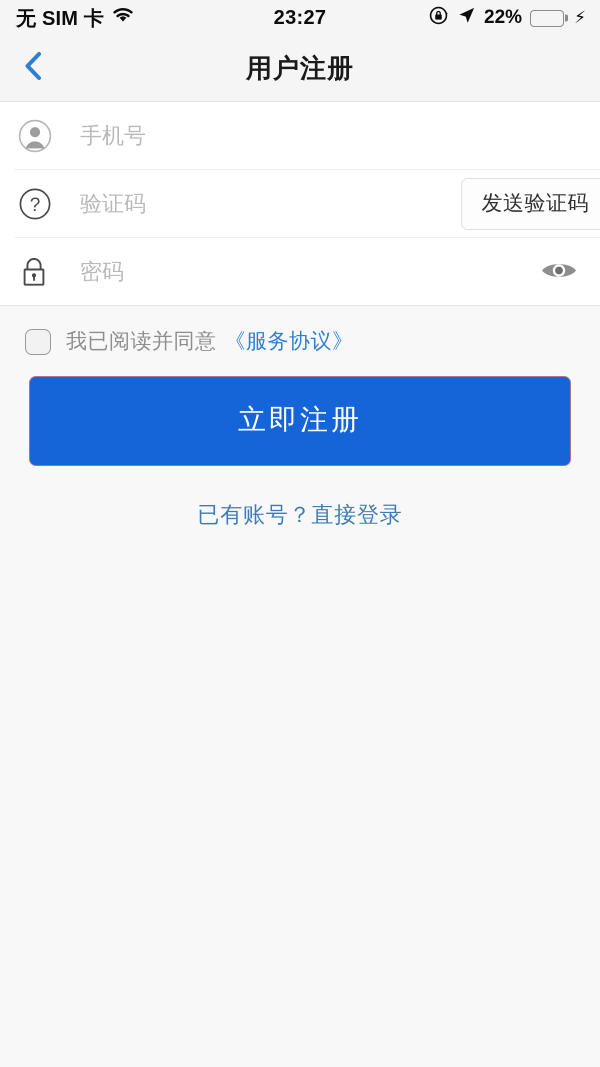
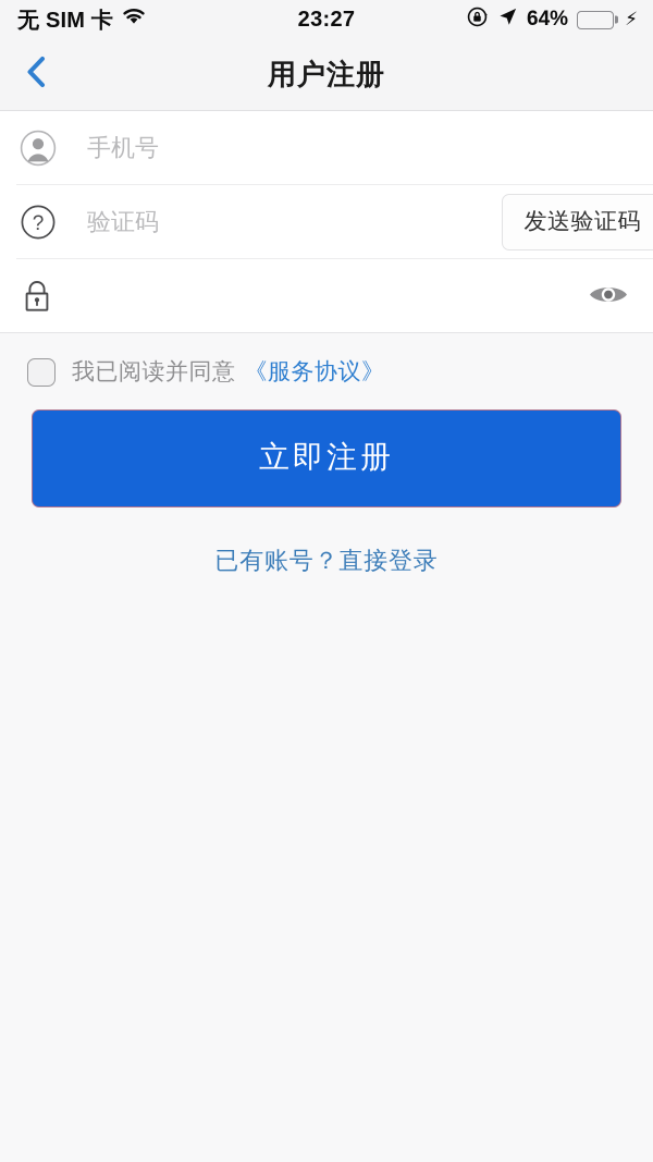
  无 SIM 卡
  23:27
- 22%
+ 64%
  ⚡
  用户注册
  手机号
  ?
  验证码
  发送验证码
- 密码
  我已阅读并同意
  《服务协议》
  立即注册
  已有账号？直接登录
